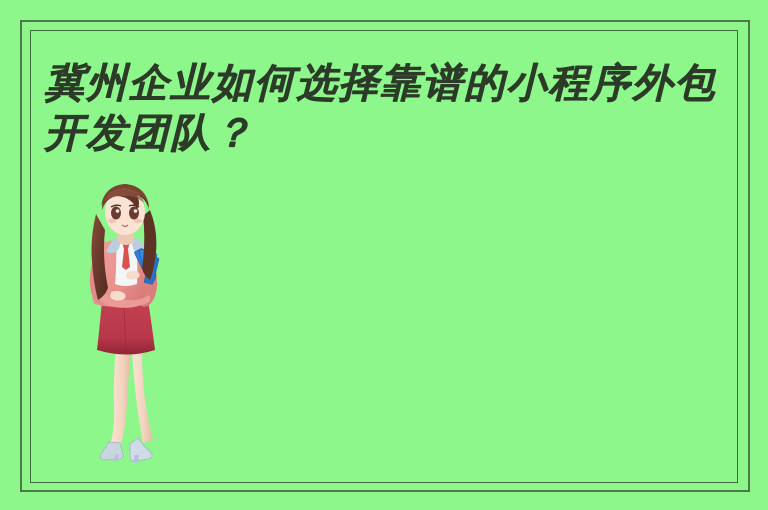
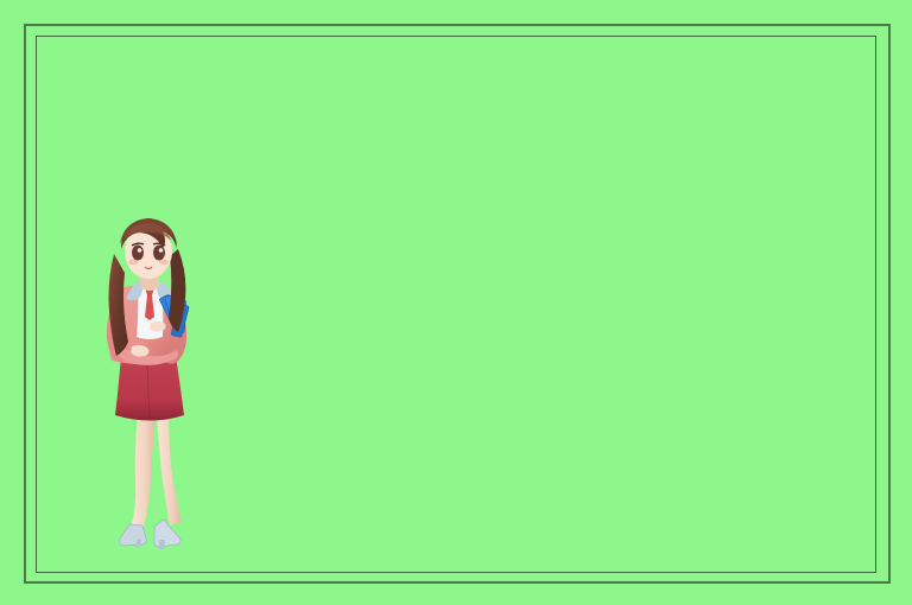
- 冀州企业如何选择靠谱的小程序外包开发团队？
